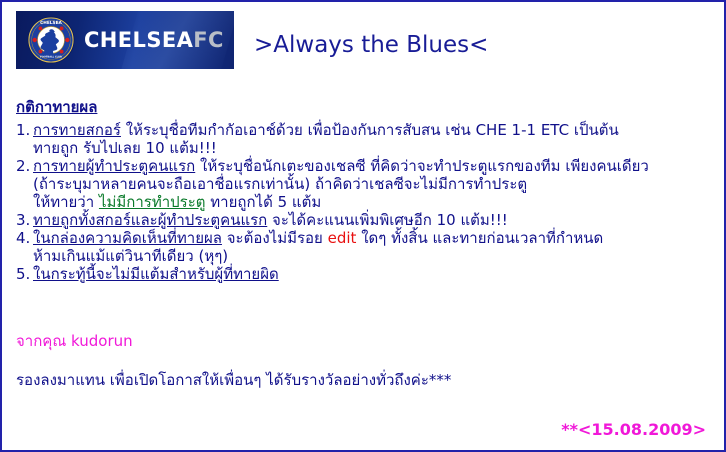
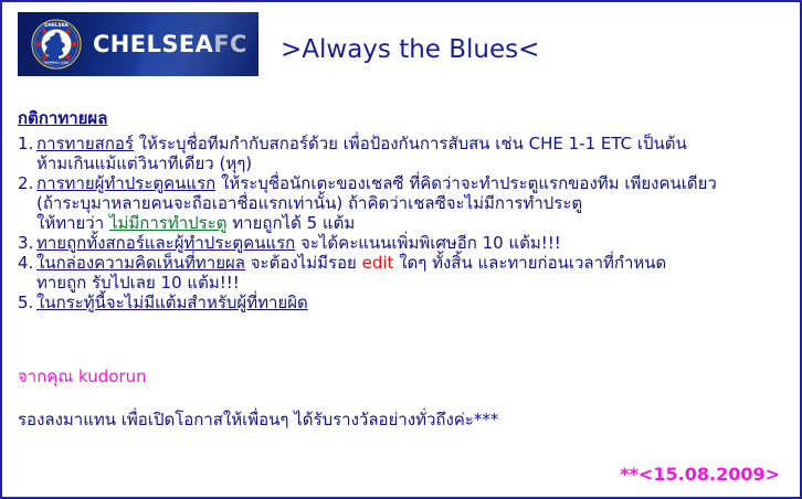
  CHELSEAFC
  >Always the Blues<
  กติกาทายผล
  1.
- การทายสกอร์ ให้ระบุชื่อทีมกำกัอเอาช์ด้วย เพื่อป้องกันการสับสน เช่น CHE 1-1 ETC เป็นต้น
+ การทายสกอร์ ให้ระบุชื่อทีมกำกับสกอร์ด้วย เพื่อป้องกันการสับสน เช่น CHE 1-1 ETC เป็นต้น
- ทายถูก รับไปเลย 10 แต้ม!!!
+ ห้ามเกินแม้แต่วินาทีเดียว (หุๆ)
  2.
  การทายผู้ทำประตูคนแรก ให้ระบุชื่อนักเตะของเชลซี ที่คิดว่าจะทำประตูแรกของทีม เพียงคนเดียว
  (ถ้าระบุมาหลายคนจะถือเอาชื่อแรกเท่านั้น) ถ้าคิดว่าเชลซีจะไม่มีการทำประตู
  ให้ทายว่า ไม่มีการทำประตู ทายถูกได้ 5 แต้ม
  3.
  ทายถูกทั้งสกอร์และผู้ทำประตูคนแรก จะได้คะแนนเพิ่มพิเศษอีก 10 แต้ม!!!
  4.
  ในกล่องความคิดเห็นที่ทายผล จะต้องไม่มีรอย edit ใดๆ ทั้งสิ้น และทายก่อนเวลาที่กำหนด
- ห้ามเกินแม้แต่วินาทีเดียว (หุๆ)
+ ทายถูก รับไปเลย 10 แต้ม!!!
  5.
  ในกระทู้นี้จะไม่มีแต้มสำหรับผู้ที่ทายผิด
  จากคุณ kudorun
  รองลงมาแทน เพื่อเปิดโอกาสให้เพื่อนๆ ได้รับรางวัลอย่างทั่วถึงค่ะ***
  **<15.08.2009>
